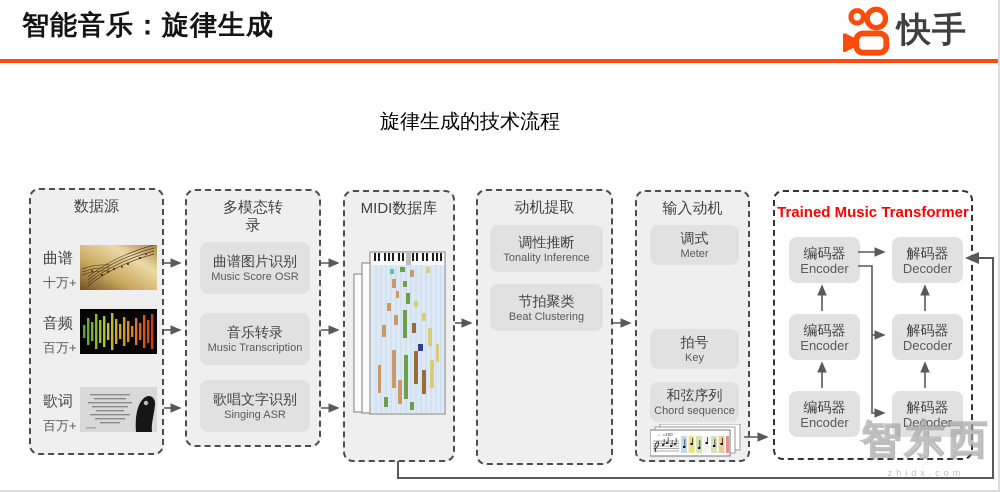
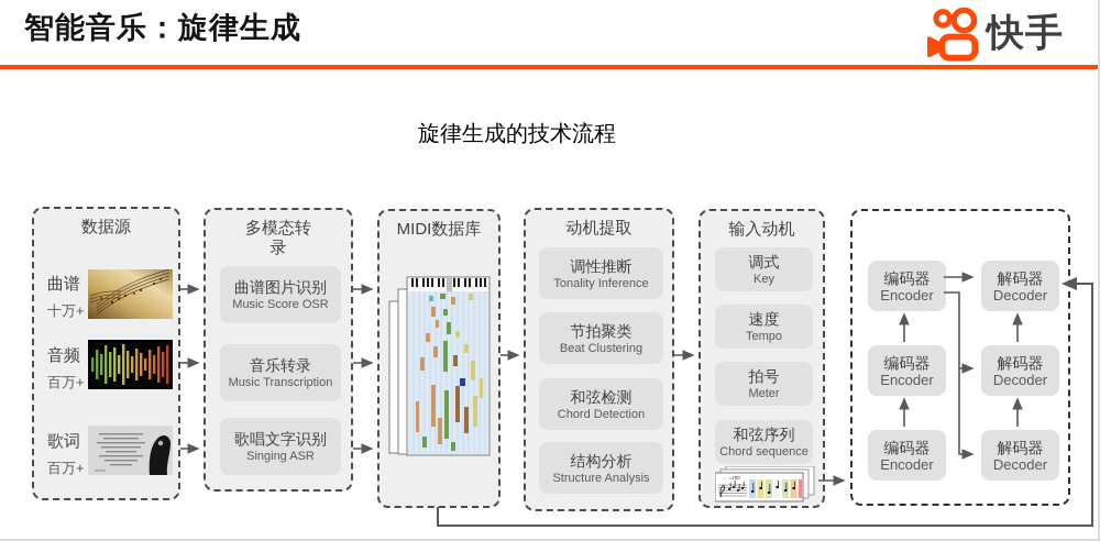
  智能音乐：旋律生成
  快手
  旋律生成的技术流程
  数据源
  曲谱
  十万+
  音频
  百万+
  歌词
  百万+
  多模态转录
  曲谱图片识别
  Music Score OSR
  音乐转录
  Music Transcription
  歌唱文字识别
  Singing ASR
  MIDI数据库
  动机提取
  调性推断
  Tonality Inference
  节拍聚类
  Beat Clustering
+ 和弦检测
+ Chord Detection
+ 结构分析
+ Structure Analysis
  输入动机
  调式
- Meter
+ Key
+ 速度
+ Tempo
  拍号
- Key
+ Meter
  和弦序列
  Chord sequence
- Trained Music Transformer
  编码器
  Encoder
  编码器
  Encoder
  编码器
  Encoder
  解码器
  Decoder
  解码器
  Decoder
  解码器
  Decoder
- 智东西
- zhidx.com
